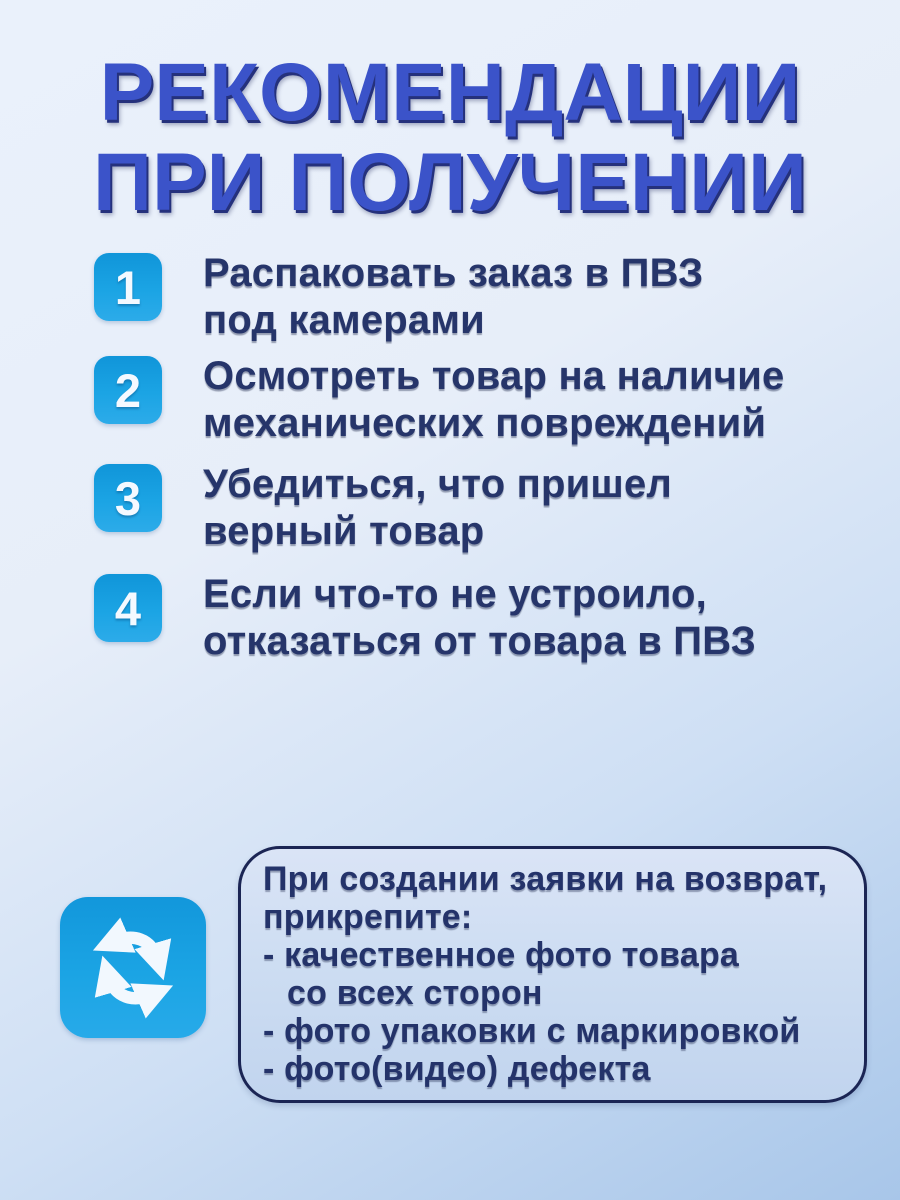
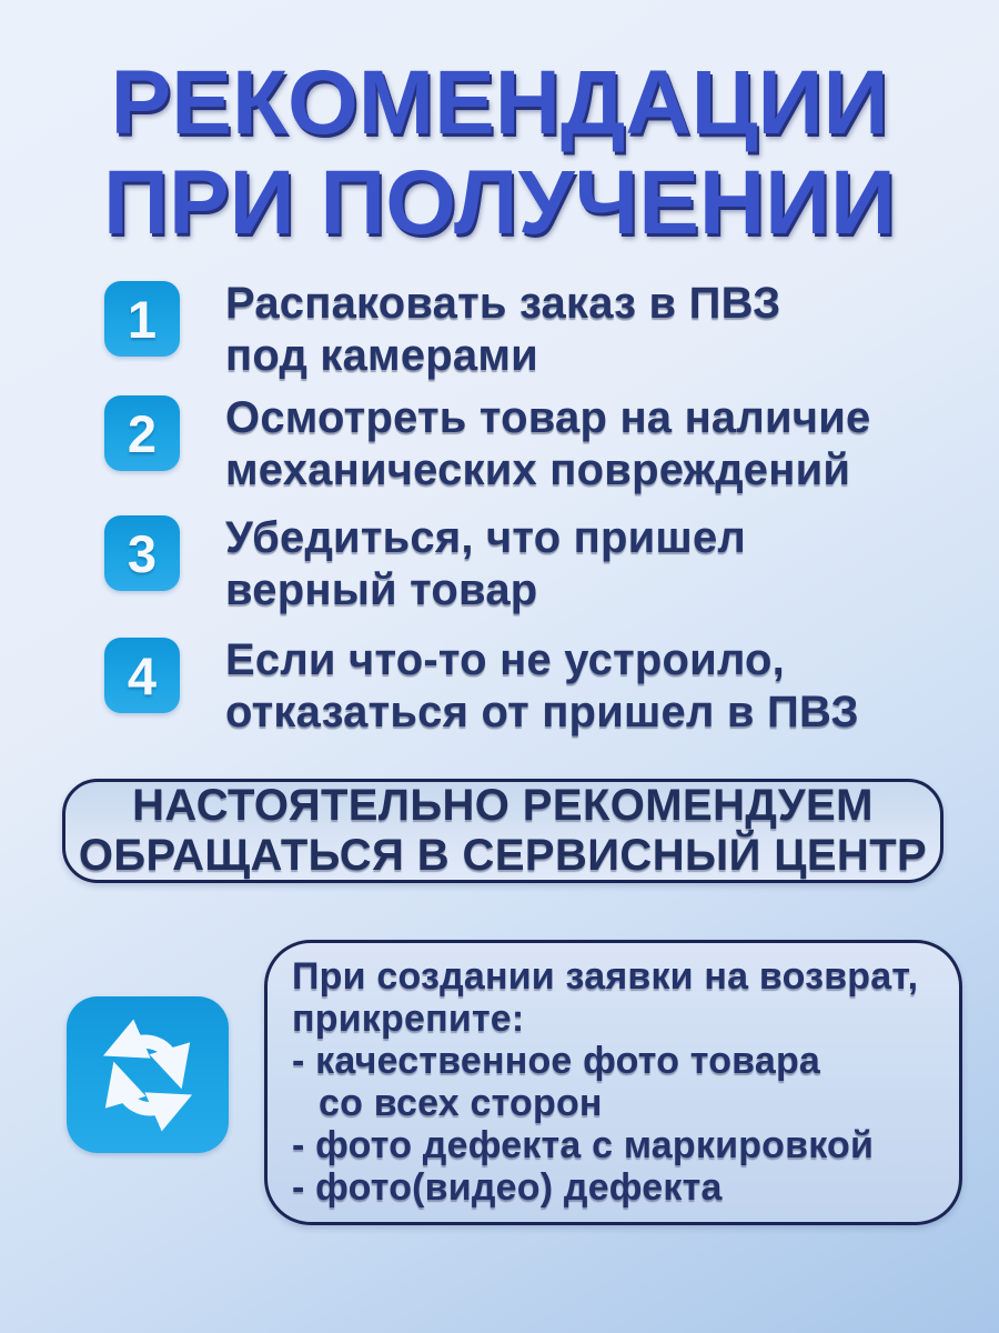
  РЕКОМЕНДАЦИИ
  ПРИ ПОЛУЧЕНИИ
  1
  Распаковать заказ в ПВЗ
  под камерами
  2
  Осмотреть товар на наличие
  механических повреждений
  3
  Убедиться, что пришел
  верный товар
  4
  Если что-то не устроило,
- отказаться от товара в ПВЗ
+ отказаться от пришел в ПВЗ
+ НАСТОЯТЕЛЬНО РЕКОМЕНДУЕМ
+ ОБРАЩАТЬСЯ В СЕРВИСНЫЙ ЦЕНТР
  При создании заявки на возврат,
  прикрепите:
  - качественное фото товара
  со всех сторон
- - фото упаковки с маркировкой
+ - фото дефекта с маркировкой
  - фото(видео) дефекта
